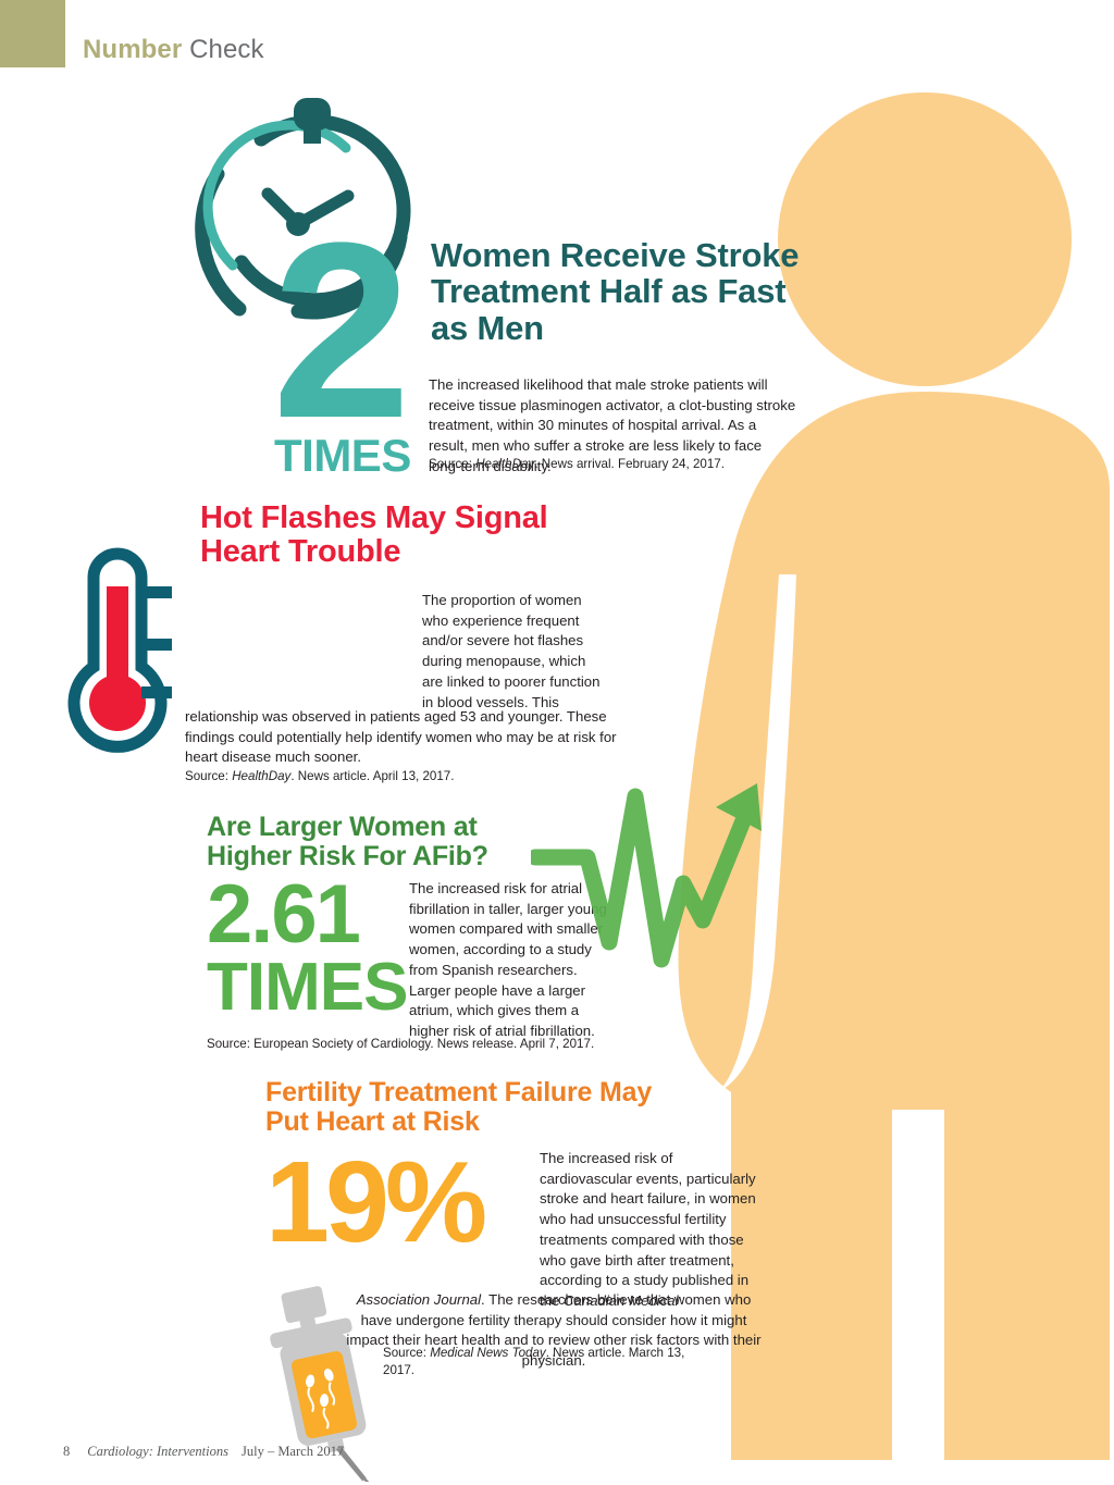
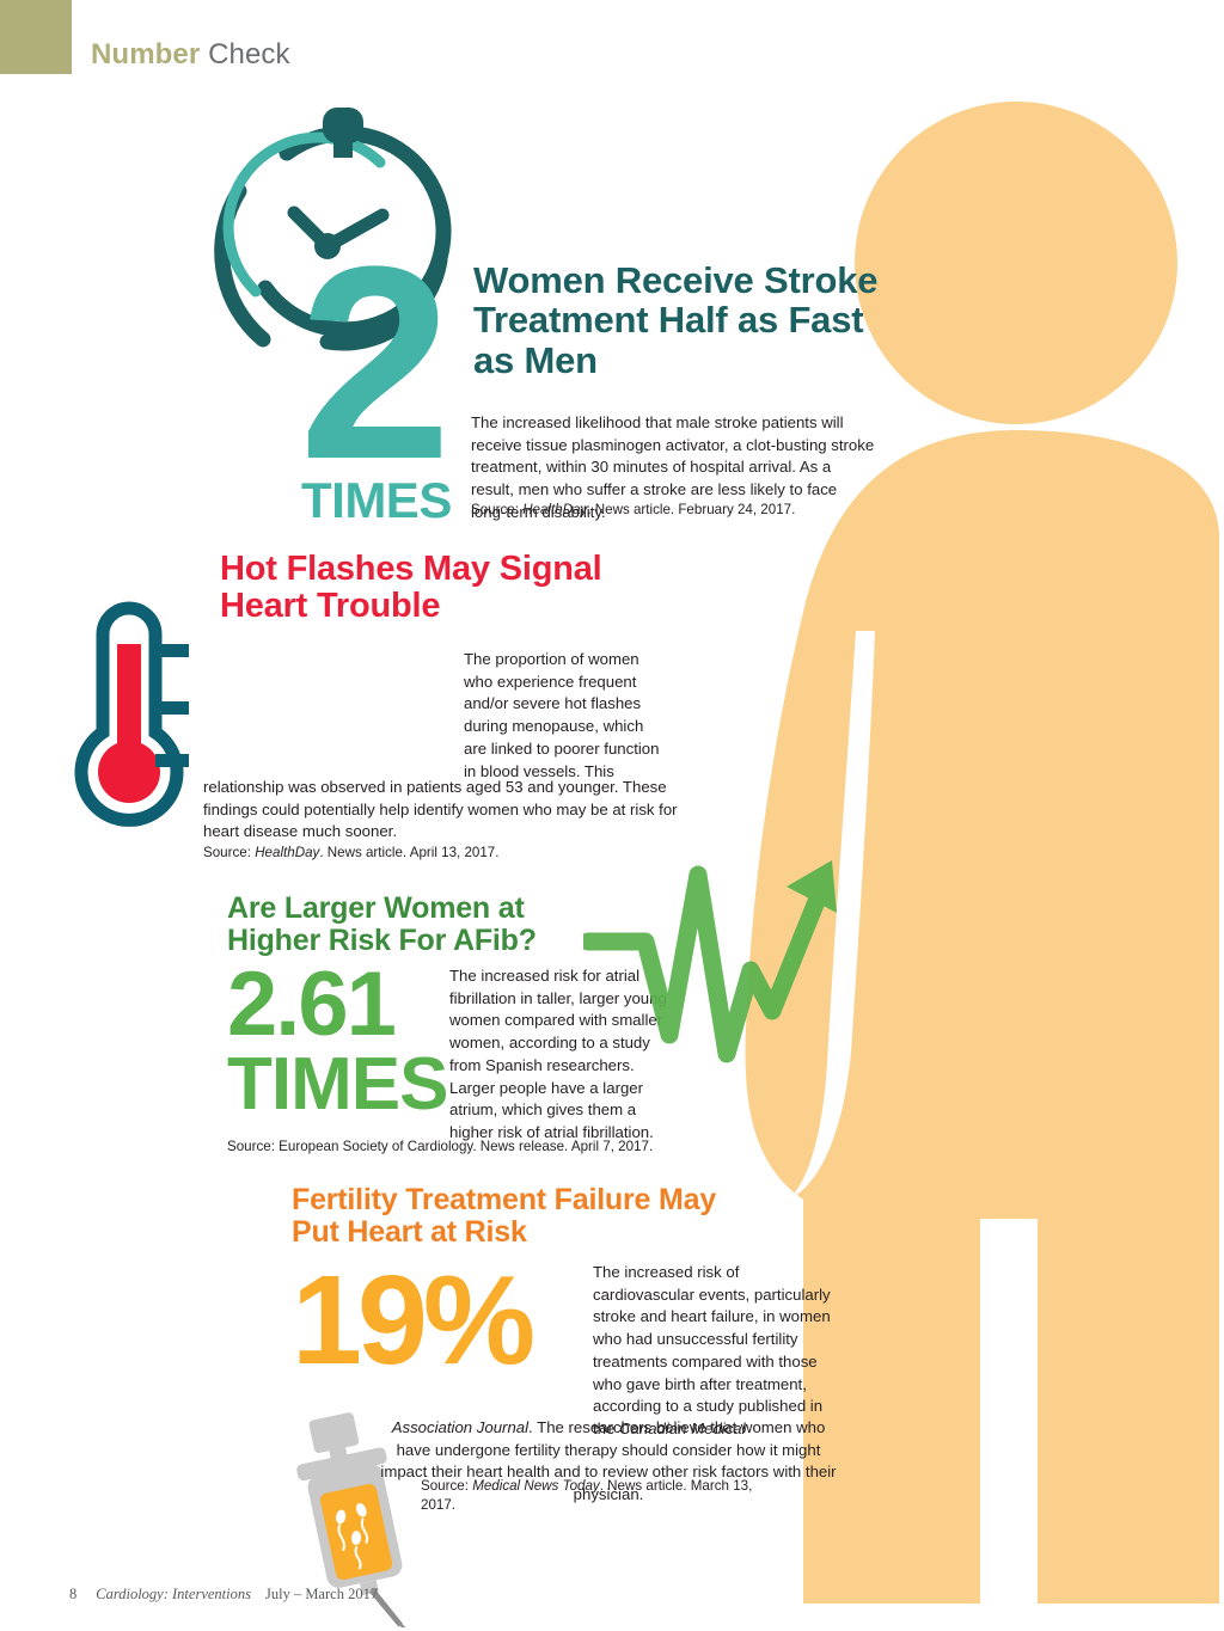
  Number Check
  2
  TIMES
  Women Receive Stroke Treatment Half as Fast as Men
  The increased likelihood that male stroke patients will receive tissue plasminogen activator, a clot-busting stroke treatment, within 30 minutes of hospital arrival. As a result, men who suffer a stroke are less likely to face long-term disability.
- Source: HealthDay. News arrival. February 24, 2017.
+ Source: HealthDay. News article. February 24, 2017.
  Hot Flashes May Signal Heart Trouble
  The proportion of women who experience frequent and/or severe hot flashes during menopause, which are linked to poorer function in blood vessels. This
  relationship was observed in patients aged 53 and younger. These findings could potentially help identify women who may be at risk for heart disease much sooner.
  Source: HealthDay. News article. April 13, 2017.
  Are Larger Women at Higher Risk For AFib?
  2.61
  TIMES
  The increased risk for atrial fibrillation in taller, larger you women compared with smalle women, according to a study from Spanish researchers. Larger people have a larger atrium, which gives them a higher risk of atrial fibrillation.
  Source: European Society of Cardiology. News release. April 7, 2017.
  Fertility Treatment Failure May Put Heart at Risk
  19%
  The increased risk of cardiovascular events, particularly stroke and heart failure, in women who had unsuccessful fertility treatments compared with those who gave birth after treatment, according to a study published in the Canadian Medical
  Association Journal. The researchers believe that women who have undergone fertility therapy should consider how it might impact their heart health and to review other risk factors with their physician.
  Source: Medical News Today. News article. March 13, 2017.
  8 Cardiology: Interventions July – March 2017
